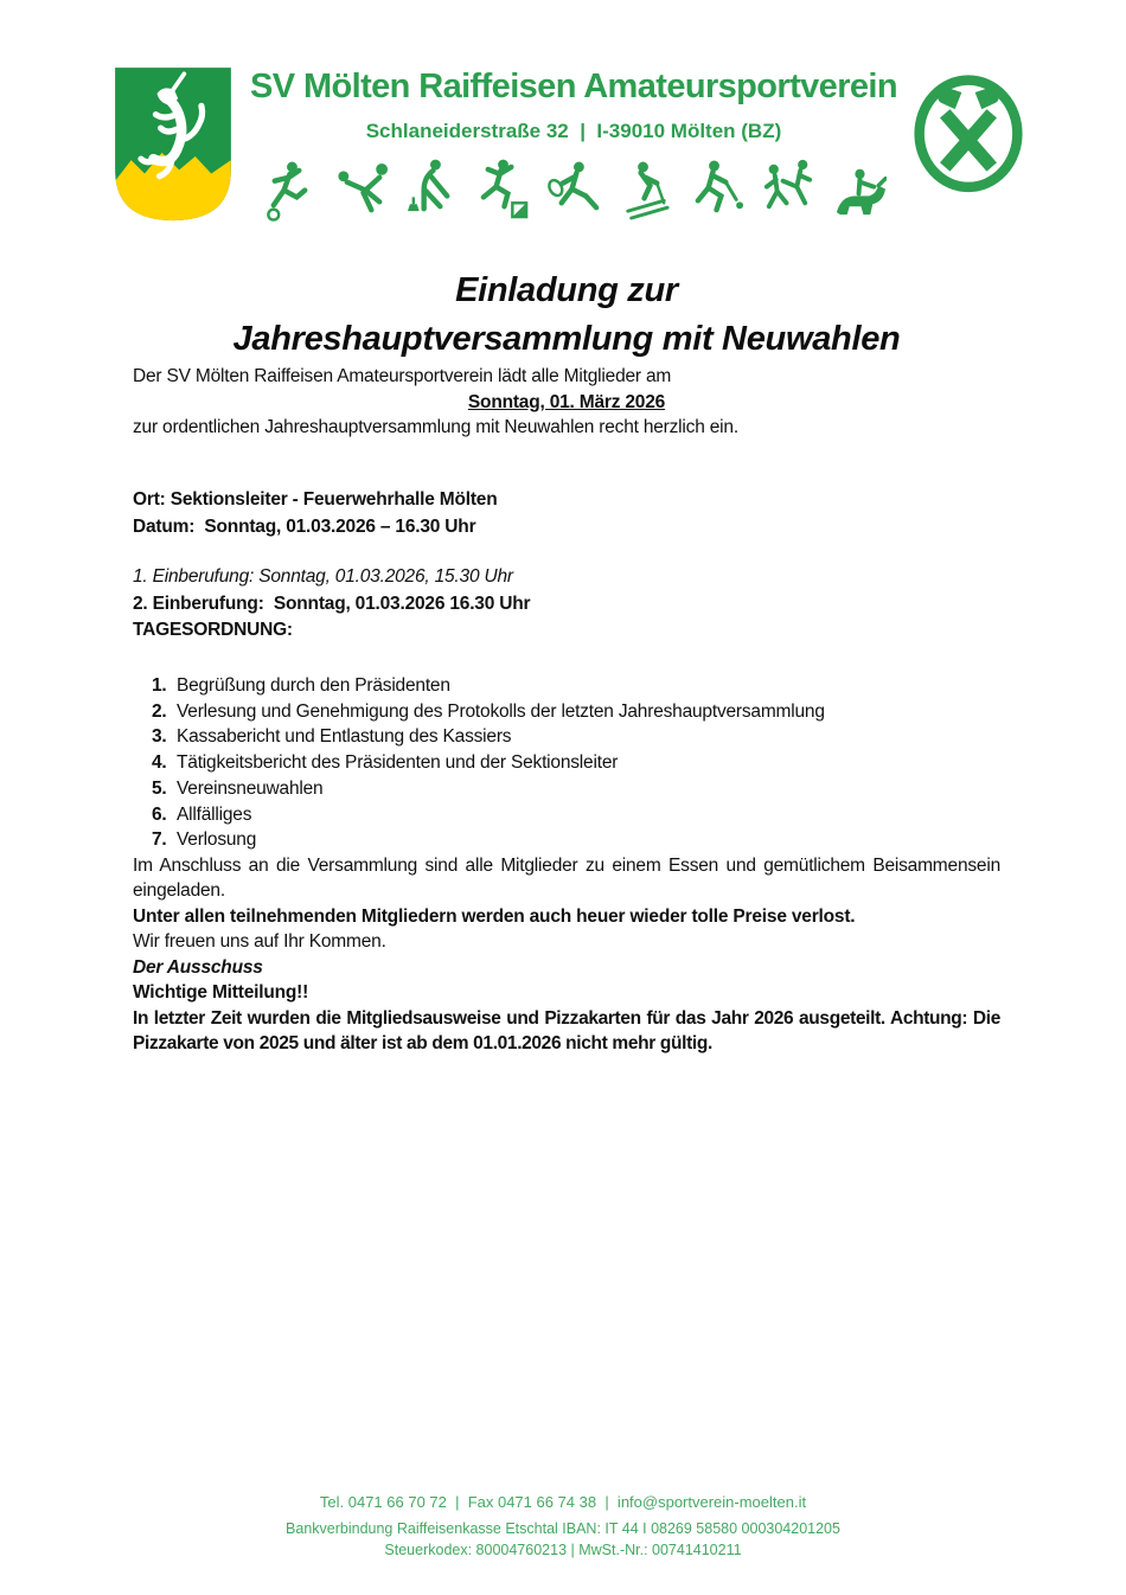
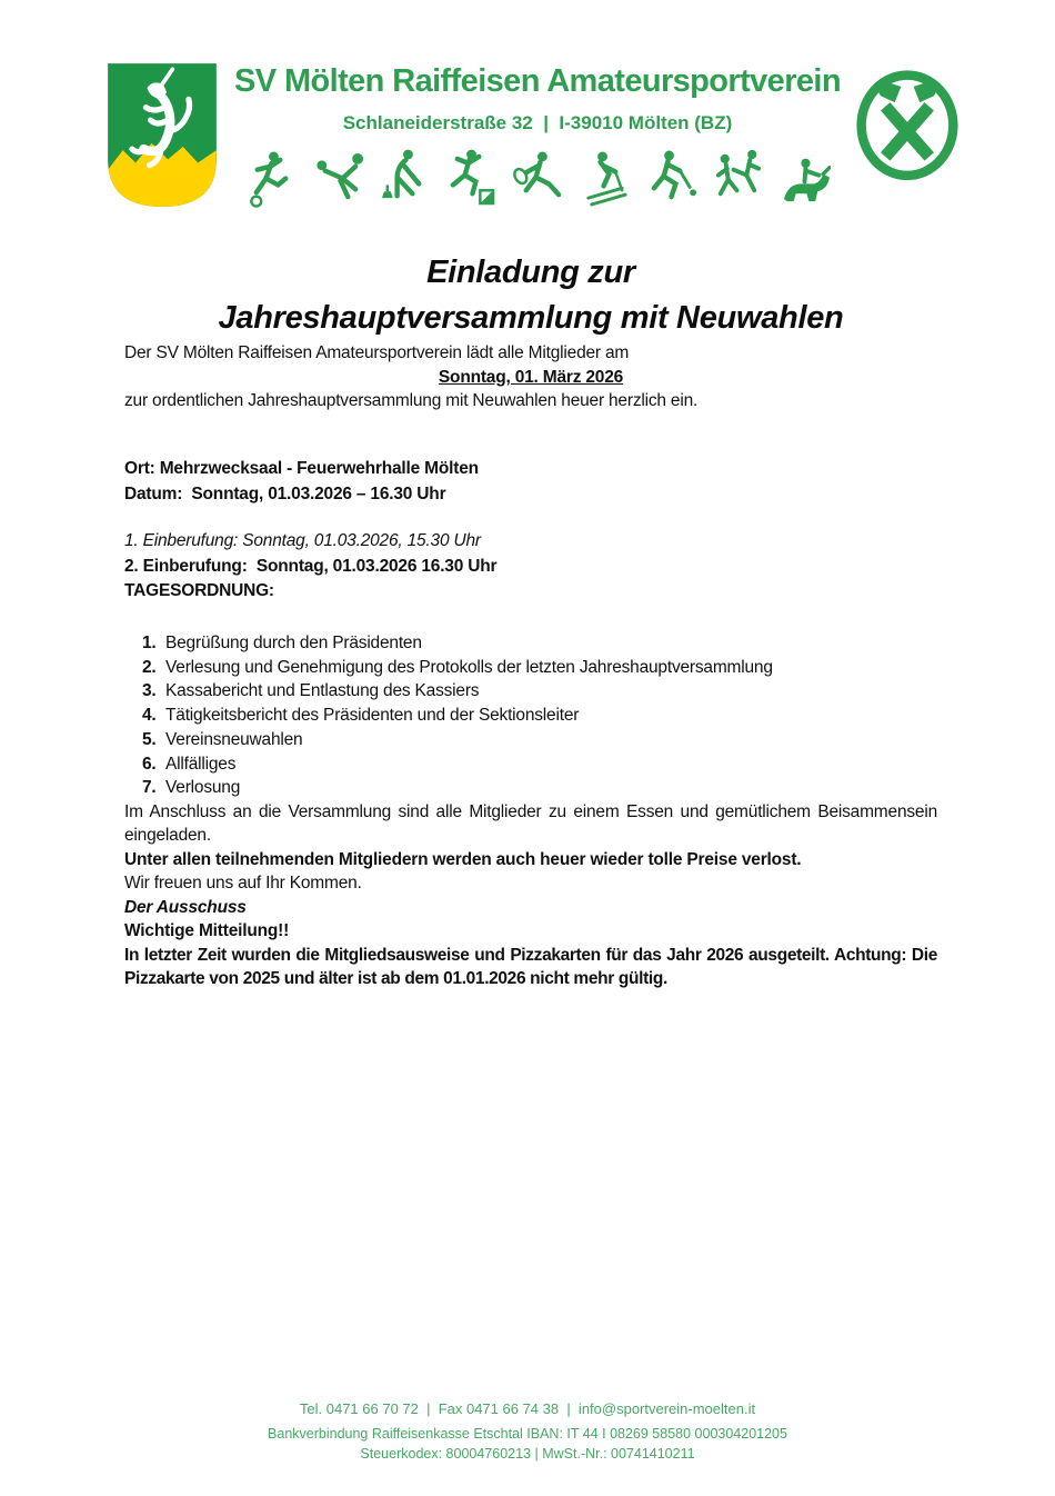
  SV Mölten Raiffeisen Amateursportverein
  Schlaneiderstraße 32 | I-39010 Mölten (BZ)
  Einladung zur
  Jahreshauptversammlung mit Neuwahlen
  Der SV Mölten Raiffeisen Amateursportverein lädt alle Mitglieder am
  Sonntag, 01. März 2026
- zur ordentlichen Jahreshauptversammlung mit Neuwahlen recht herzlich ein.
+ zur ordentlichen Jahreshauptversammlung mit Neuwahlen heuer herzlich ein.
- Ort: Sektionsleiter - Feuerwehrhalle Mölten
+ Ort: Mehrzwecksaal - Feuerwehrhalle Mölten
  Datum: Sonntag, 01.03.2026 – 16.30 Uhr
  1. Einberufung: Sonntag, 01.03.2026, 15.30 Uhr
  2. Einberufung: Sonntag, 01.03.2026 16.30 Uhr
  TAGESORDNUNG:
  1.
  Begrüßung durch den Präsidenten
  2.
  Verlesung und Genehmigung des Protokolls der letzten Jahreshauptversammlung
  3.
  Kassabericht und Entlastung des Kassiers
  4.
  Tätigkeitsbericht des Präsidenten und der Sektionsleiter
  5.
  Vereinsneuwahlen
  6.
  Allfälliges
  7.
  Verlosung
  Im Anschluss an die Versammlung sind alle Mitglieder zu einem Essen und gemütlichem Beisammensein eingeladen.
  Unter allen teilnehmenden Mitgliedern werden auch heuer wieder tolle Preise verlost.
  Wir freuen uns auf Ihr Kommen.
  Der Ausschuss
  Wichtige Mitteilung!!
  In letzter Zeit wurden die Mitgliedsausweise und Pizzakarten für das Jahr 2026 ausgeteilt. Achtung: Die Pizzakarte von 2025 und älter ist ab dem 01.01.2026 nicht mehr gültig.
  Tel. 0471 66 70 72 | Fax 0471 66 74 38 | info@sportverein-moelten.it
  Bankverbindung Raiffeisenkasse Etschtal IBAN: IT 44 I 08269 58580 000304201205
  Steuerkodex: 80004760213 | MwSt.-Nr.: 00741410211
